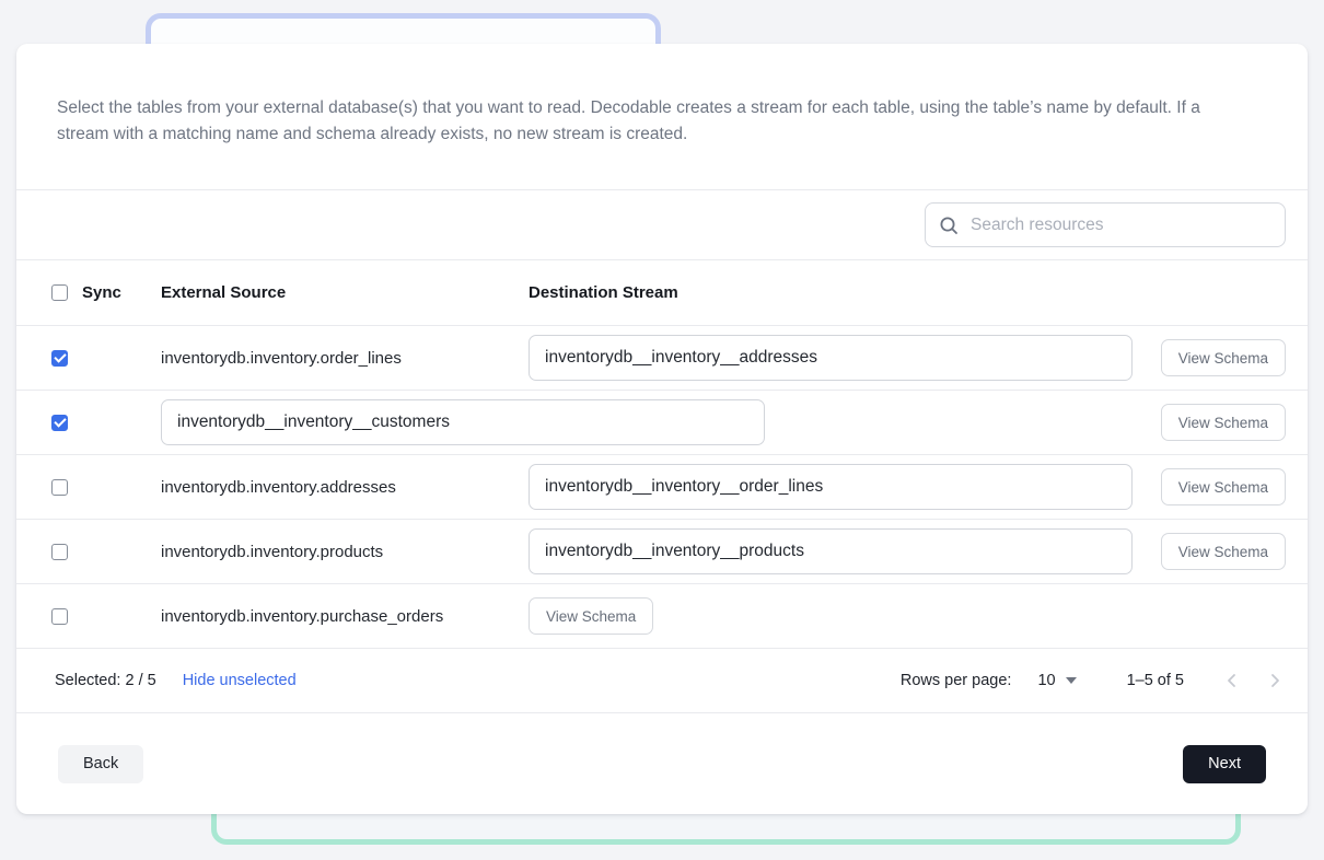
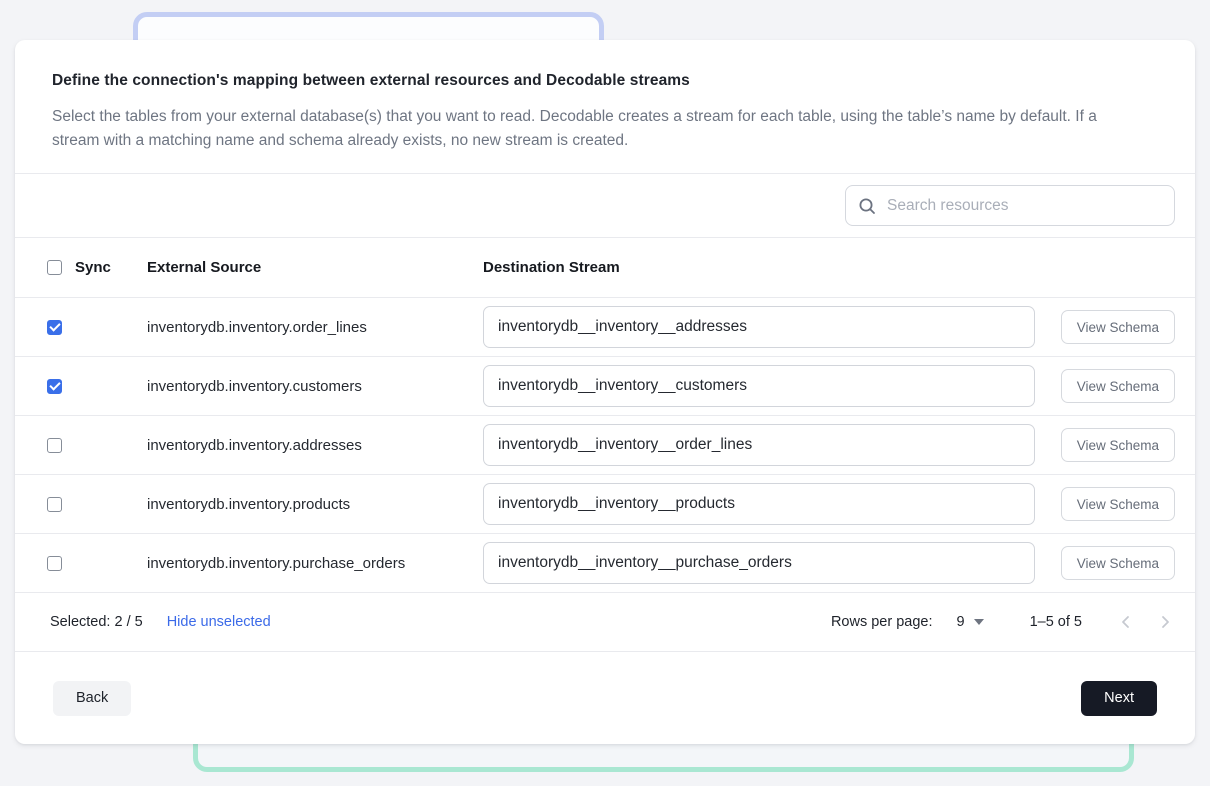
+ Define the connection's mapping between external resources and Decodable streams
  Select the tables from your external database(s) that you want to read. Decodable creates a stream for each table, using the table’s name by default. If a stream with a matching name and schema already exists, no new stream is created.
  Search resources
  Sync
  External Source
  Destination Stream
  inventorydb.inventory.order_lines
  inventorydb__inventory__addresses
  View Schema
+ inventorydb.inventory.customers
  inventorydb__inventory__customers
  View Schema
  inventorydb.inventory.addresses
  inventorydb__inventory__order_lines
  View Schema
  inventorydb.inventory.products
  inventorydb__inventory__products
  View Schema
  inventorydb.inventory.purchase_orders
+ inventorydb__inventory__purchase_orders
  View Schema
  Selected: 2 / 5
  Hide unselected
  Rows per page:
- 10
+ 9
  1–5 of 5
  Back
  Next
